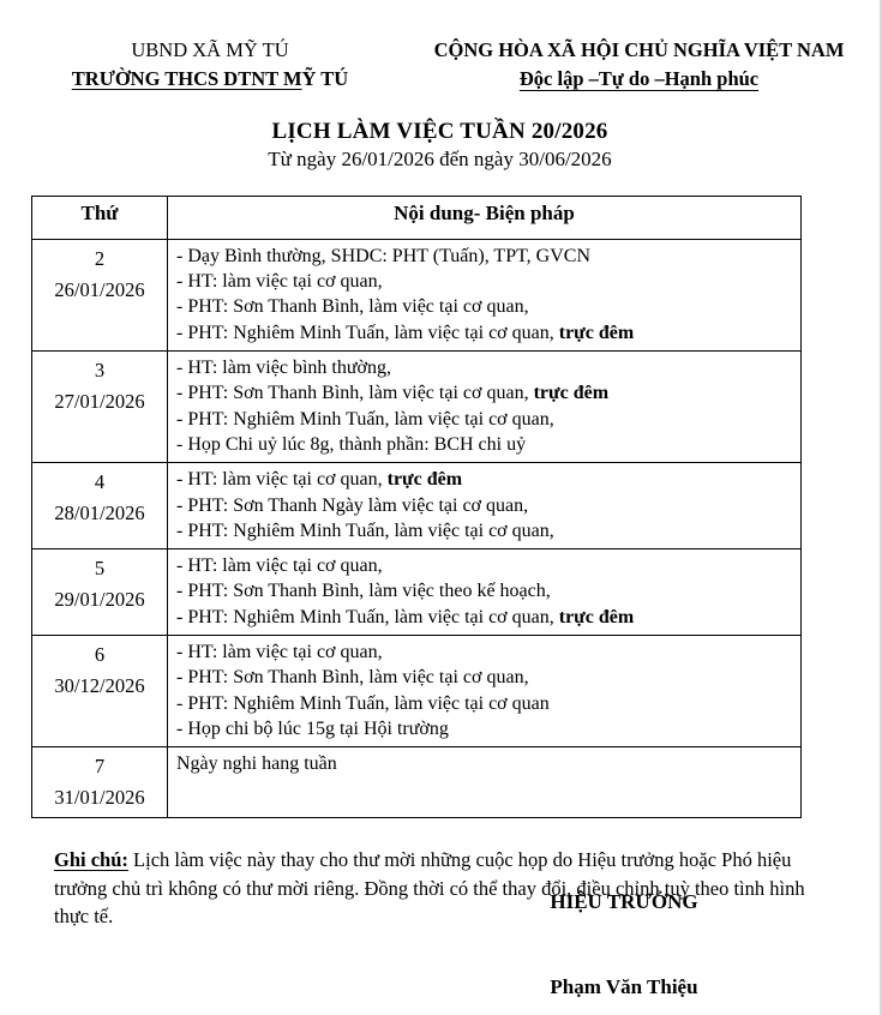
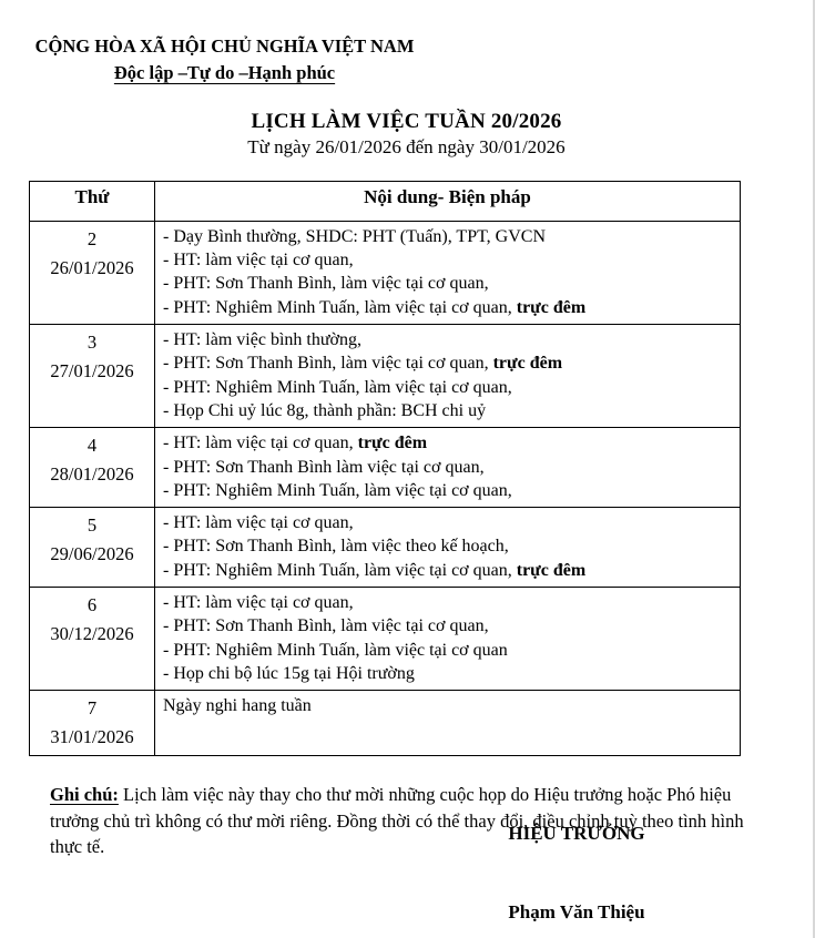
- UBND XÃ MỸ TÚ
- TRƯỜNG THCS DTNT MỸ TÚ
  CỘNG HÒA XÃ HỘI CHỦ NGHĨA VIỆT NAM
  Độc lập –Tự do –Hạnh phúc
  LỊCH LÀM VIỆC TUẦN 20/2026
- Từ ngày 26/01/2026 đến ngày 30/06/2026
+ Từ ngày 26/01/2026 đến ngày 30/01/2026
  Thứ	Nội dung- Biện pháp
  226/01/2026	- Dạy Bình thường, SHDC: PHT (Tuấn), TPT, GVCN- HT: làm việc tại cơ quan,- PHT: Sơn Thanh Bình, làm việc tại cơ quan,- PHT: Nghiêm Minh Tuấn, làm việc tại cơ quan, trực đêm
  327/01/2026	- HT: làm việc bình thường,- PHT: Sơn Thanh Bình, làm việc tại cơ quan, trực đêm- PHT: Nghiêm Minh Tuấn, làm việc tại cơ quan,- Họp Chi uỷ lúc 8g, thành phần: BCH chi uỷ
- 428/01/2026	- HT: làm việc tại cơ quan, trực đêm- PHT: Sơn Thanh Ngày làm việc tại cơ quan,- PHT: Nghiêm Minh Tuấn, làm việc tại cơ quan,
+ 428/01/2026	- HT: làm việc tại cơ quan, trực đêm- PHT: Sơn Thanh Bình làm việc tại cơ quan,- PHT: Nghiêm Minh Tuấn, làm việc tại cơ quan,
- 529/01/2026	- HT: làm việc tại cơ quan,- PHT: Sơn Thanh Bình, làm việc theo kế hoạch,- PHT: Nghiêm Minh Tuấn, làm việc tại cơ quan, trực đêm
+ 529/06/2026	- HT: làm việc tại cơ quan,- PHT: Sơn Thanh Bình, làm việc theo kế hoạch,- PHT: Nghiêm Minh Tuấn, làm việc tại cơ quan, trực đêm
  630/12/2026	- HT: làm việc tại cơ quan,- PHT: Sơn Thanh Bình, làm việc tại cơ quan,- PHT: Nghiêm Minh Tuấn, làm việc tại cơ quan- Họp chi bộ lúc 15g tại Hội trường
  731/01/2026	Ngày nghi hang tuần
  Ghi chú: Lịch làm việc này thay cho thư mời những cuộc họp do Hiệu trưởng hoặc Phó hiệu trưởng chủ trì không có thư mời riêng. Đồng thời có thể thay đổi, điều chỉnh tuỳ theo tình hình thực tế.
  HIỆU TRƯỞNG
  Phạm Văn Thiệu
